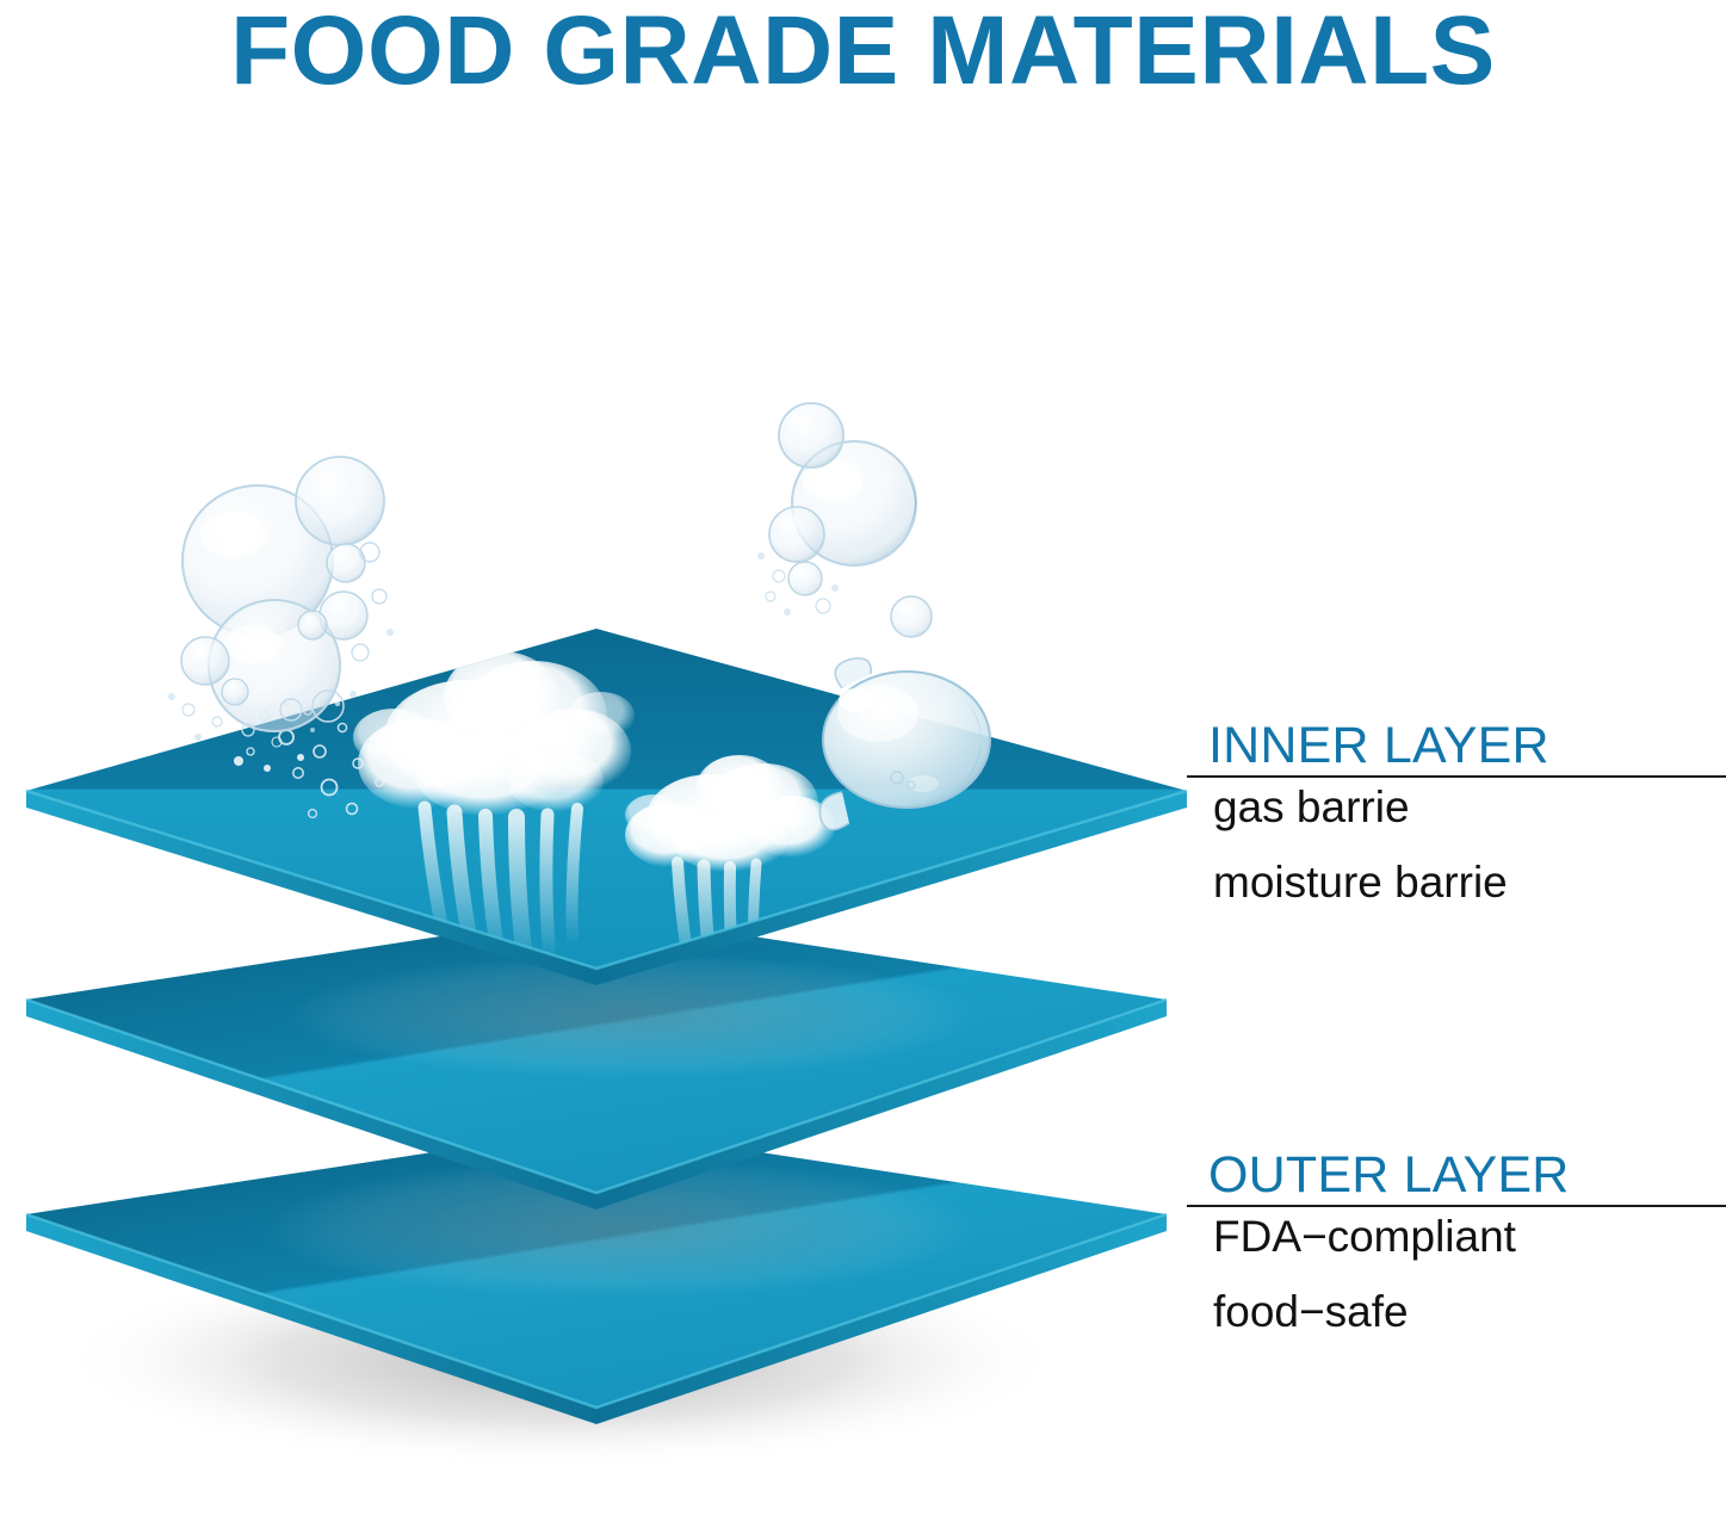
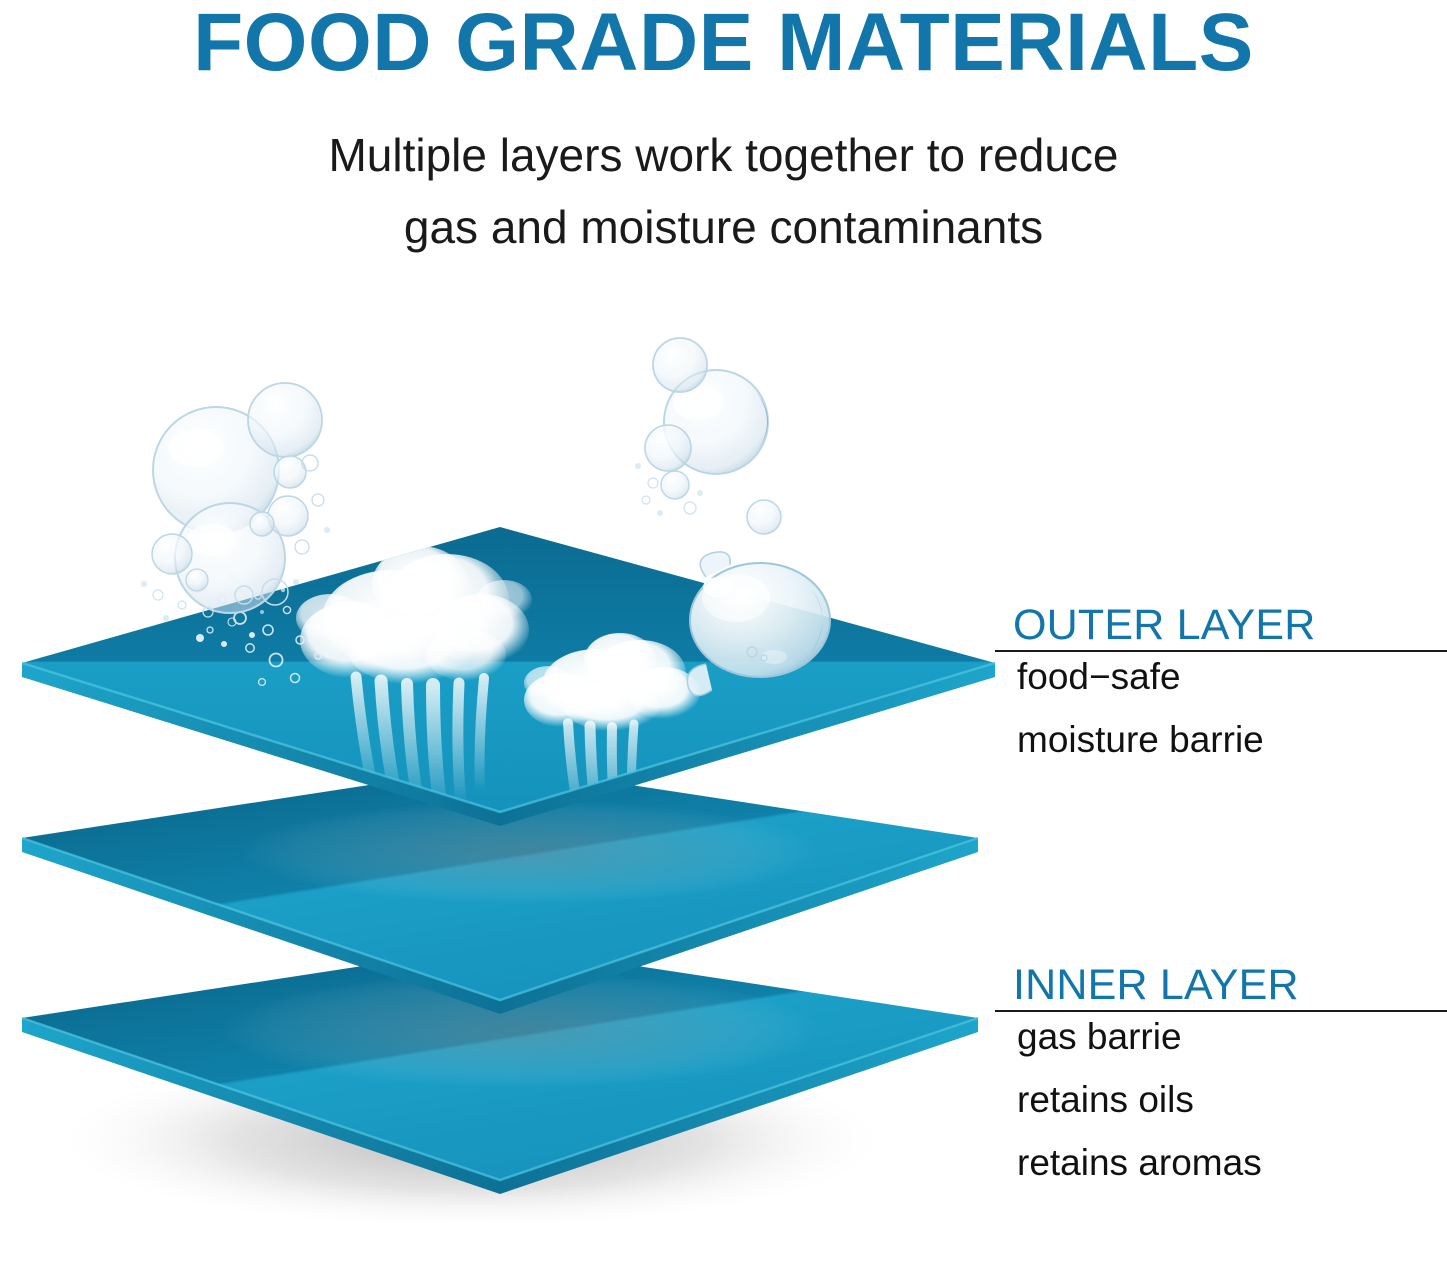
  FOOD GRADE MATERIALS
+ Multiple layers work together to reduce
+ gas and moisture contaminants
- INNER LAYER
+ OUTER LAYER
- gas barrie
+ food−safe
  moisture barrie
- OUTER LAYER
+ INNER LAYER
- FDA−compliant
- food−safe
+ gas barrie
+ retains oils
+ retains aromas
